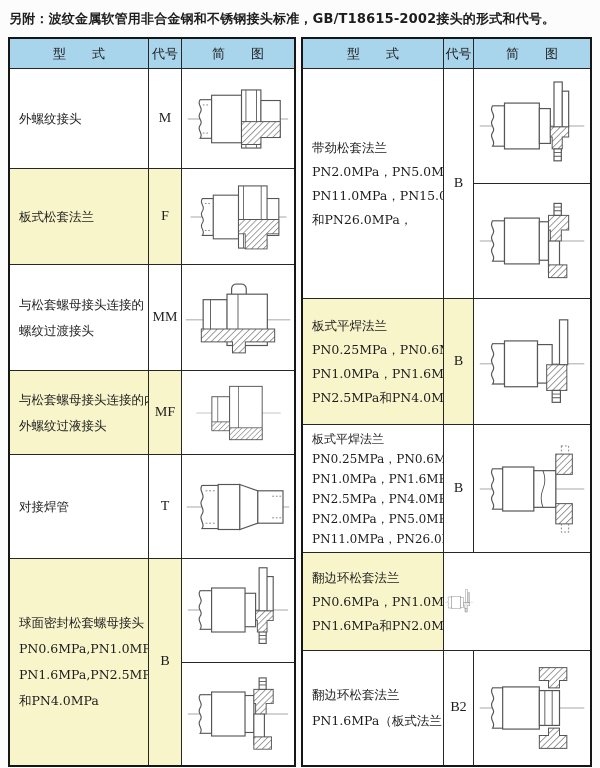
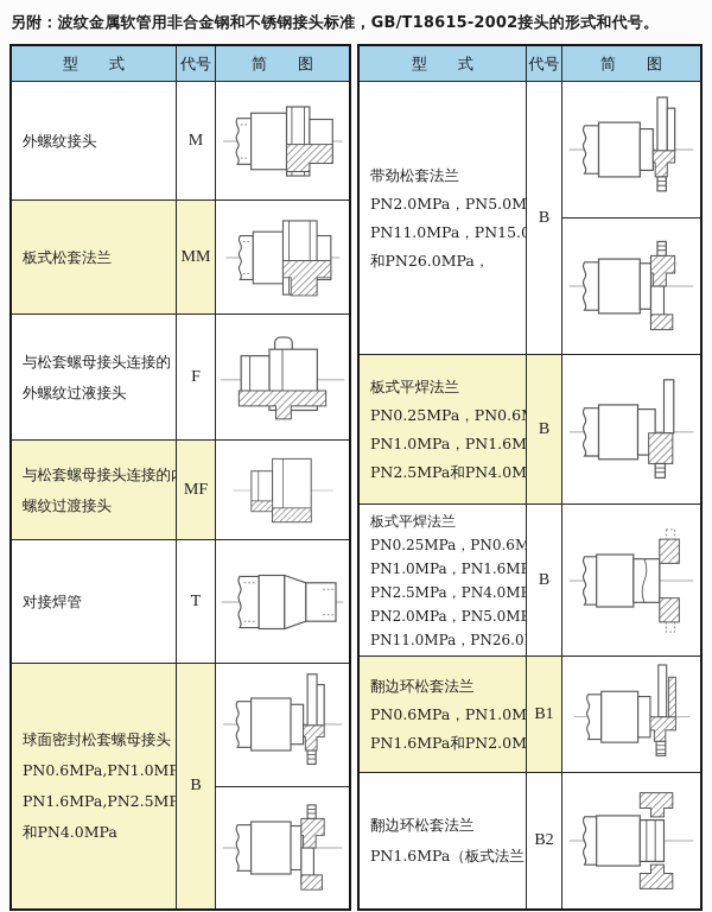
  另附：波纹金属软管用非合金钢和不锈钢接头标准，GB/T18615-2002接头的形式和代号。
  型 式
  代号
  简 图
  外螺纹接头
  M
  板式松套法兰
- F
+ MM
  与松套螺母接头连接的
- 螺纹过渡接头
+ 外螺纹过液接头
- MM
+ F
  与松套螺母接头连接的
- 外螺纹过液接头
+ 螺纹过渡接头
  MF
  对接焊管
  T
  球面密封松套螺母接头
  PN0.6MPa,PN1.0MP
  PN1.6MPa,PN2.5MP
  和PN4.0MPa
  B
  型 式
  代号
  简 图
  带劲松套法兰
  PN2.0MPa，PN5.0M
  PN11.0MPa，PN15.0
  和PN26.0MPa，
  B
  板式平焊法兰
  PN0.25MPa，PN0.6
  PN1.0MPa，PN1.6M
  PN2.5MPa和PN4.0M
  B
  板式平焊法兰
  PN0.25MPa，PN0.6M
  PN1.0MPa，PN1.6MP
  PN2.5MPa，PN4.0MP
  PN2.0MPa，PN5.0MP
  PN11.0MPa，PN26.0
  B
  翻边环松套法兰
  PN0.6MPa，PN1.0M
  PN1.6MPa和PN2.0M
+ B1
  翻边环松套法兰
  PN1.6MPa（板式法兰
  B2
